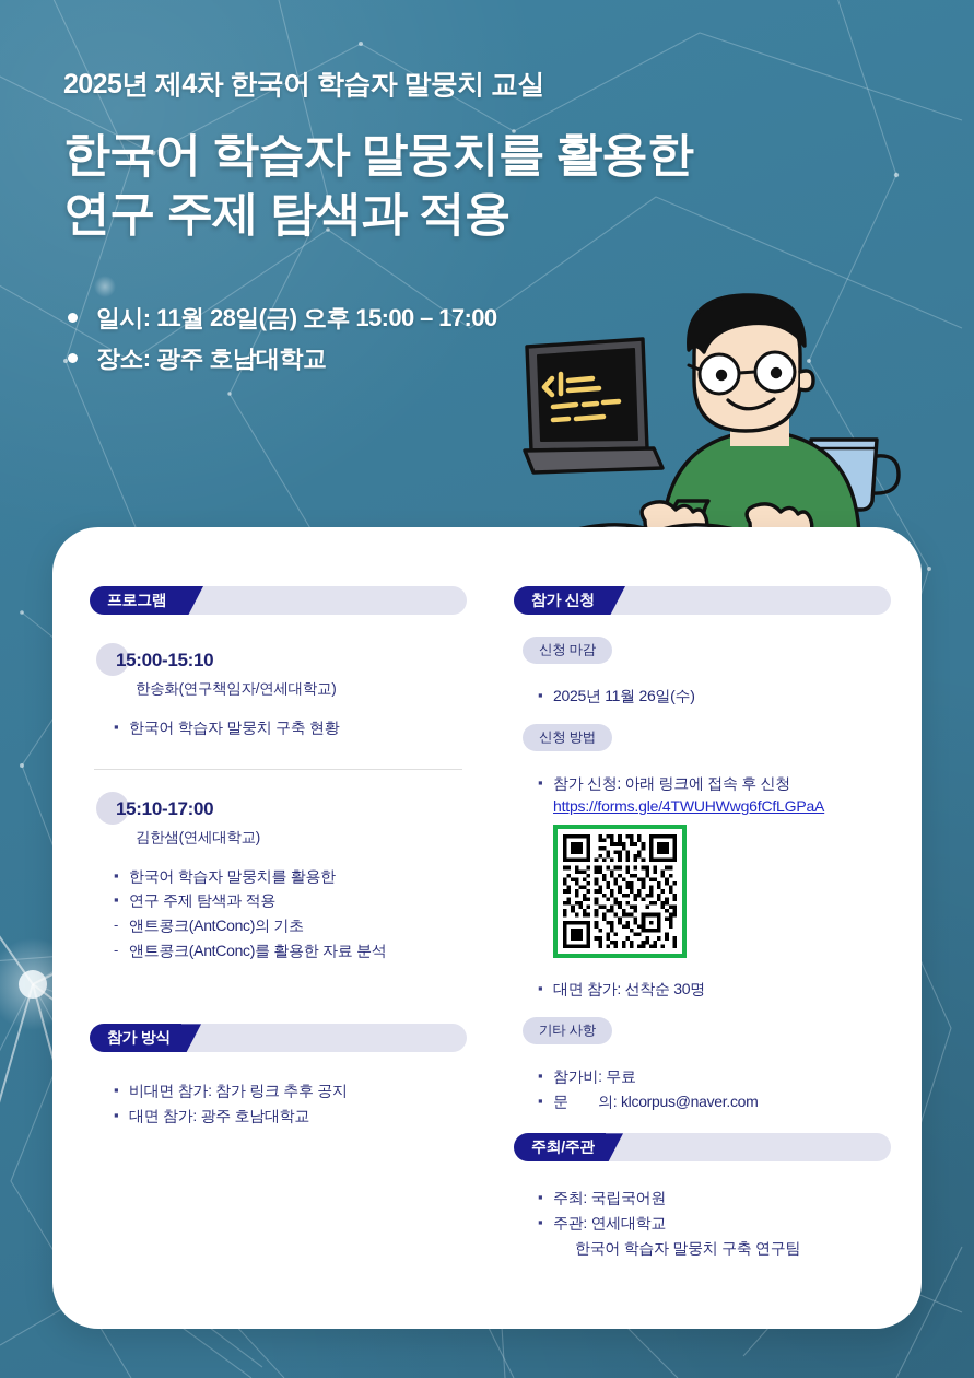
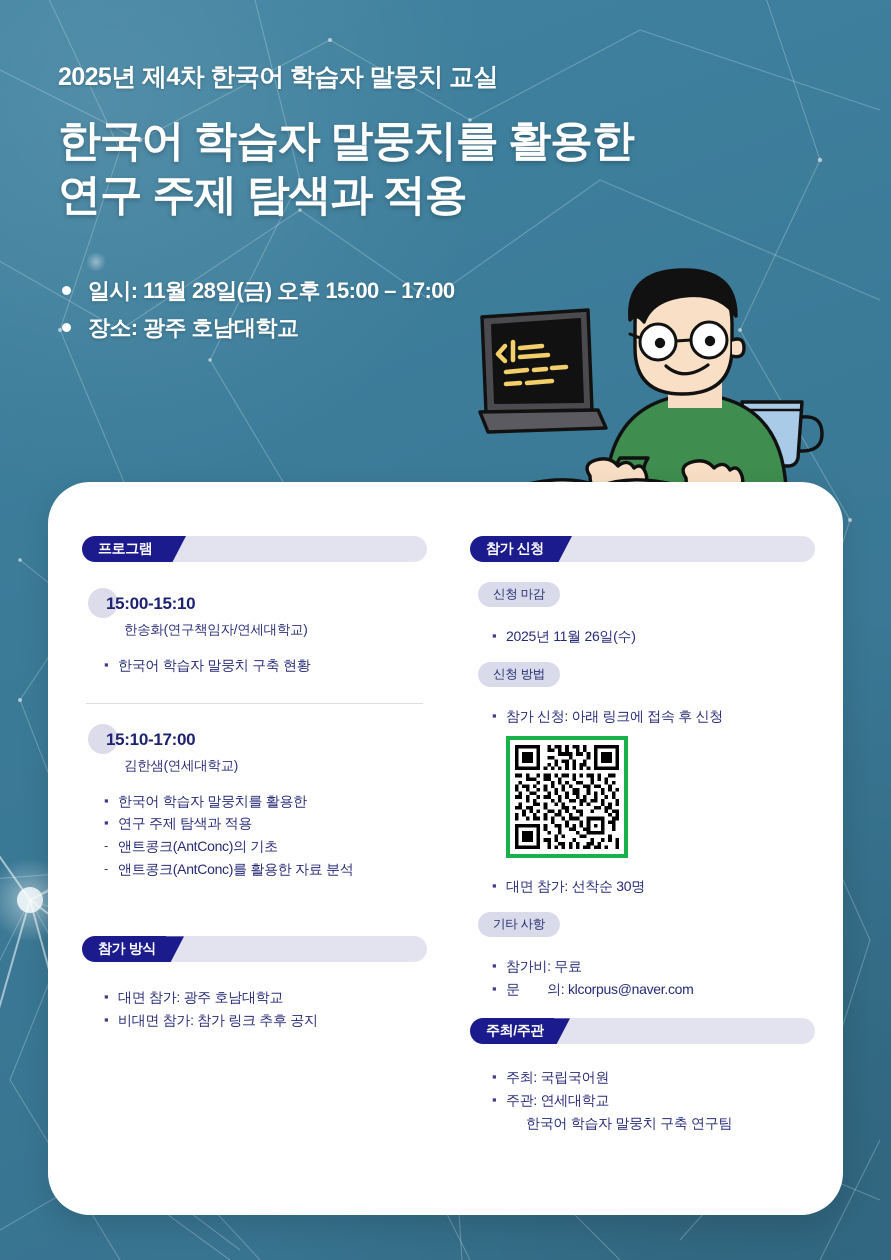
  2025년 제4차 한국어 학습자 말뭉치 교실
  한국어 학습자 말뭉치를 활용한
  연구 주제 탐색과 적용
  일시: 11월 28일(금) 오후 15:00 – 17:00
  장소: 광주 호남대학교
  프로그램
  15:00-15:10
  한송화(연구책임자/연세대학교)
  ▪
  한국어 학습자 말뭉치 구축 현황
  15:10-17:00
  김한샘(연세대학교)
  ▪
  한국어 학습자 말뭉치를 활용한
  ▪
  연구 주제 탐색과 적용
  -
  앤트콩크(AntConc)의 기초
  -
  앤트콩크(AntConc)를 활용한 자료 분석
  참가 방식
  ▪
- 비대면 참가: 참가 링크 추후 공지
+ 대면 참가: 광주 호남대학교
  ▪
- 대면 참가: 광주 호남대학교
+ 비대면 참가: 참가 링크 추후 공지
  참가 신청
  신청 마감
  ▪
  2025년 11월 26일(수)
  신청 방법
  ▪
  참가 신청: 아래 링크에 접속 후 신청
- https://forms.gle/4TWUHWwg6fCfLGPaA
  ▪
  대면 참가: 선착순 30명
  기타 사항
  ▪
  참가비: 무료
  ▪
  문 의: klcorpus@naver.com
  주최/주관
  ▪
  주최: 국립국어원
  ▪
  주관: 연세대학교
  한국어 학습자 말뭉치 구축 연구팀
